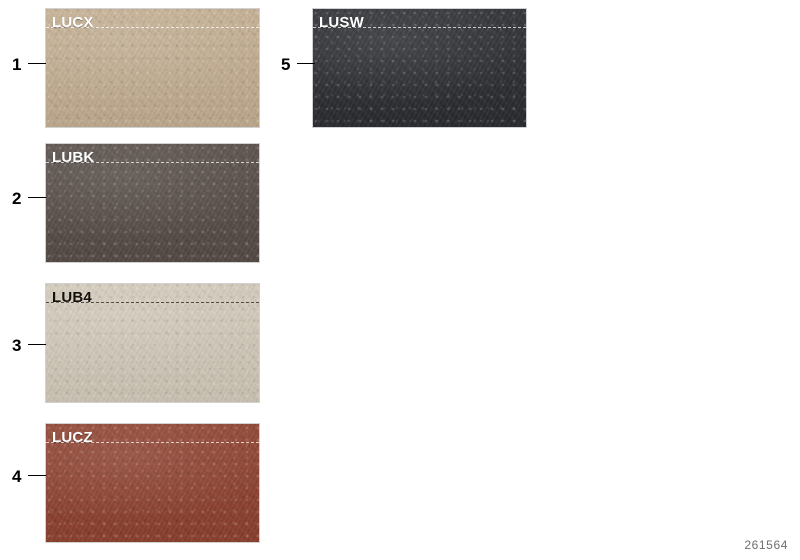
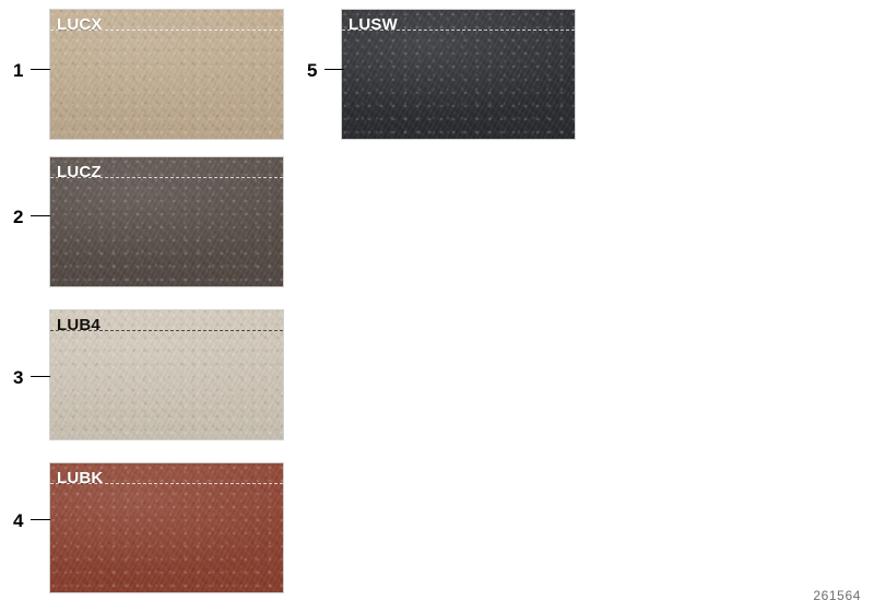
  LUCX
  1
- LUBK
+ LUCZ
  2
  LUB4
  3
- LUCZ
+ LUBK
  4
  LUSW
  5
  261564
